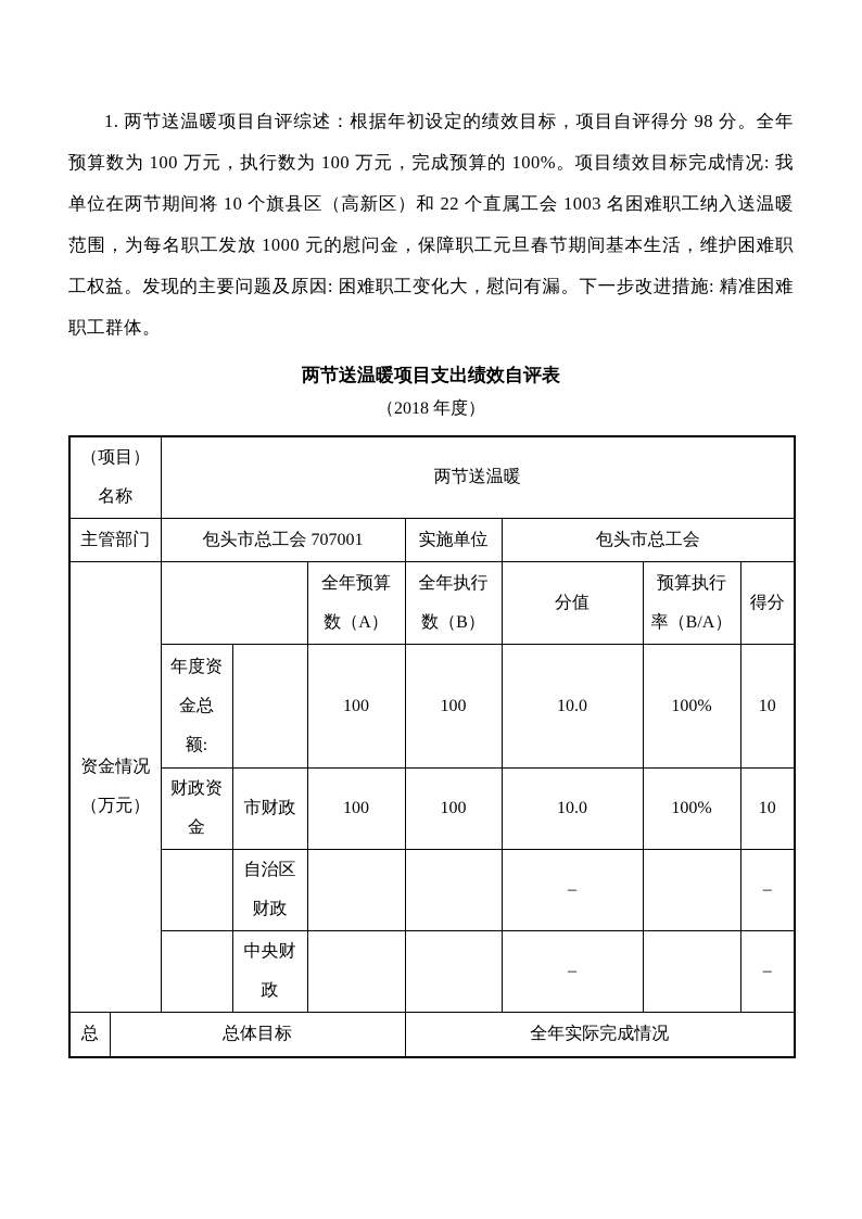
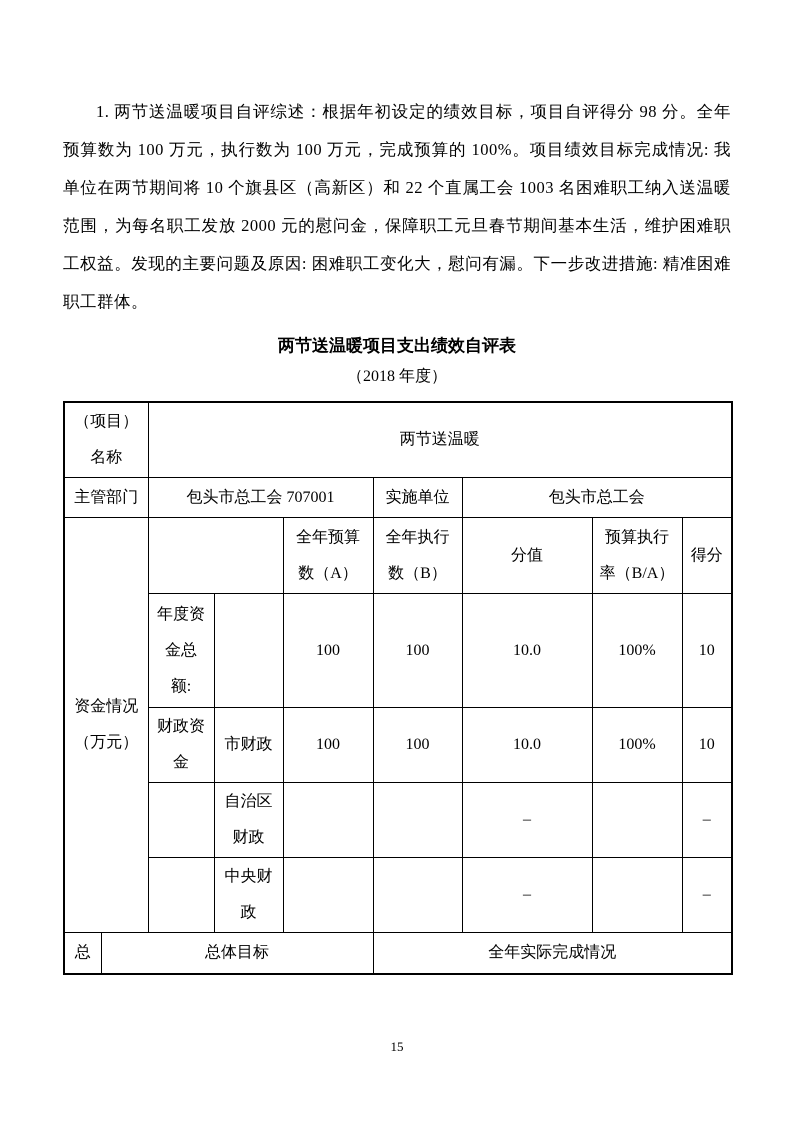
- 1. 两节送温暖项目自评综述：根据年初设定的绩效目标，项目自评得分 98 分。全年预算数为 100 万元，执行数为 100 万元，完成预算的 100%。项目绩效目标完成情况: 我单位在两节期间将 10 个旗县区（高新区）和 22 个直属工会 1003 名困难职工纳入送温暖范围，为每名职工发放 1000 元的慰问金，保障职工元旦春节期间基本生活，维护困难职工权益。发现的主要问题及原因: 困难职工变化大，慰问有漏。下一步改进措施: 精准困难职工群体。
+ 1. 两节送温暖项目自评综述：根据年初设定的绩效目标，项目自评得分 98 分。全年预算数为 100 万元，执行数为 100 万元，完成预算的 100%。项目绩效目标完成情况: 我单位在两节期间将 10 个旗县区（高新区）和 22 个直属工会 1003 名困难职工纳入送温暖范围，为每名职工发放 2000 元的慰问金，保障职工元旦春节期间基本生活，维护困难职工权益。发现的主要问题及原因: 困难职工变化大，慰问有漏。下一步改进措施: 精准困难职工群体。
  两节送温暖项目支出绩效自评表
  （2018 年度）
  （项目） 名称	两节送温暖
  主管部门	包头市总工会 707001	实施单位	包头市总工会
  资金情况 （万元）		全年预算 数（A）	全年执行 数（B）	分值	预算执行 率（B/A）	得分
  年度资 金总 额:		100	100	10.0	100%	10
  财政资 金	市财政	100	100	10.0	100%	10
  	自治区 财政			–		–
  	中央财 政			–		–
  总	总体目标	全年实际完成情况
+ 15
